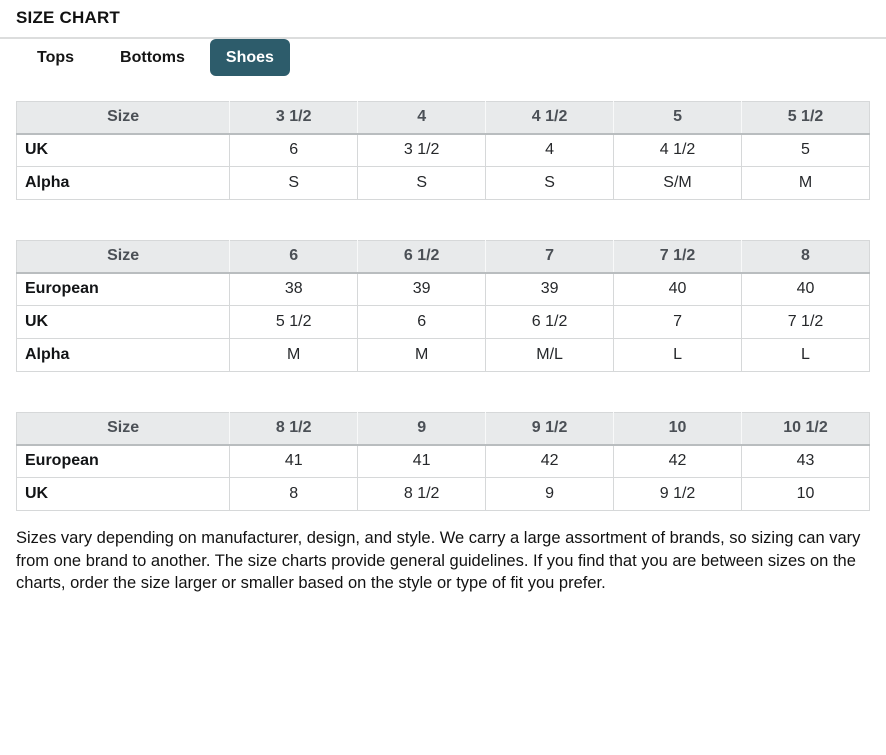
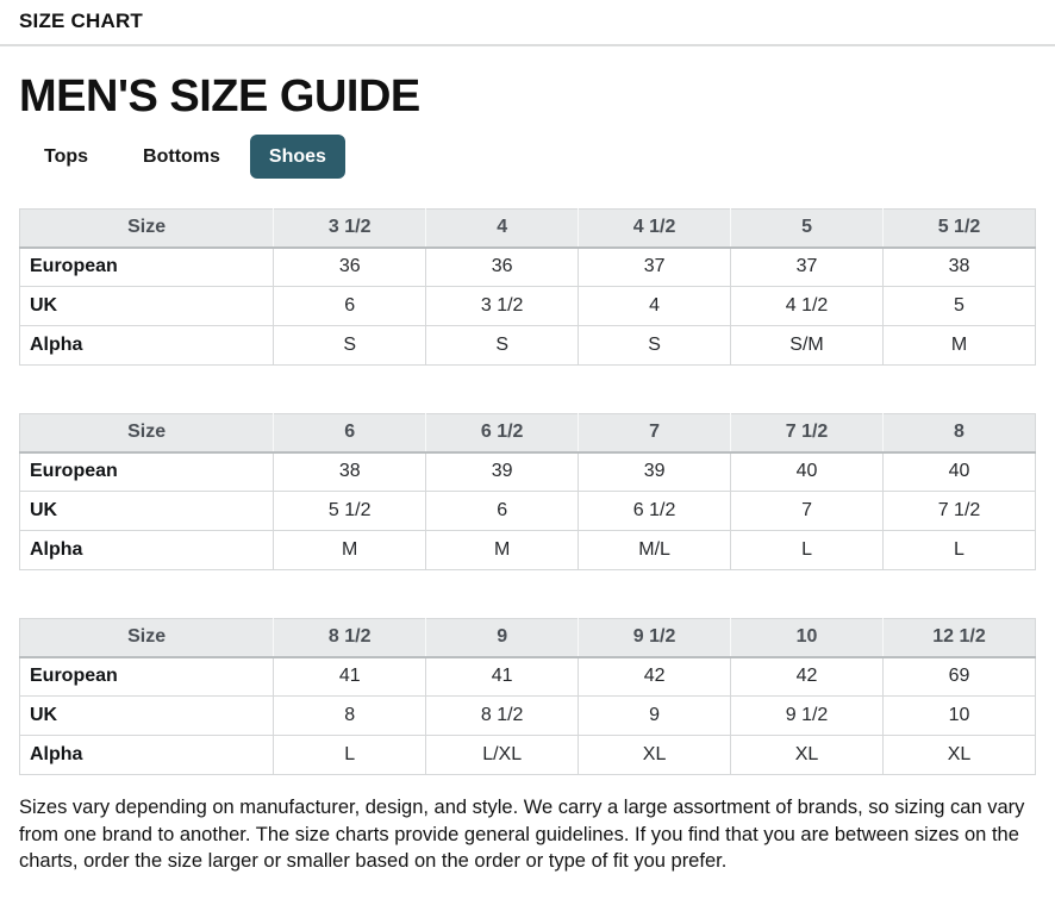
  SIZE CHART
+ MEN'S SIZE GUIDE
  Tops
  Bottoms
  Shoes
  Size	3 1/2	4	4 1/2	5	5 1/2
+ European	36	36	37	37	38
  UK	6	3 1/2	4	4 1/2	5
  Alpha	S	S	S	S/M	M
  Size	6	6 1/2	7	7 1/2	8
  European	38	39	39	40	40
  UK	5 1/2	6	6 1/2	7	7 1/2
  Alpha	M	M	M/L	L	L
- Size	8 1/2	9	9 1/2	10	10 1/2
+ Size	8 1/2	9	9 1/2	10	12 1/2
- European	41	41	42	42	43
+ European	41	41	42	42	69
  UK	8	8 1/2	9	9 1/2	10
+ Alpha	L	L/XL	XL	XL	XL
- Sizes vary depending on manufacturer, design, and style. We carry a large assortment of brands, so sizing can vary from one brand to another. The size charts provide general guidelines. If you find that you are between sizes on the charts, order the size larger or smaller based on the style or type of fit you prefer.
+ Sizes vary depending on manufacturer, design, and style. We carry a large assortment of brands, so sizing can vary from one brand to another. The size charts provide general guidelines. If you find that you are between sizes on the charts, order the size larger or smaller based on the order or type of fit you prefer.
